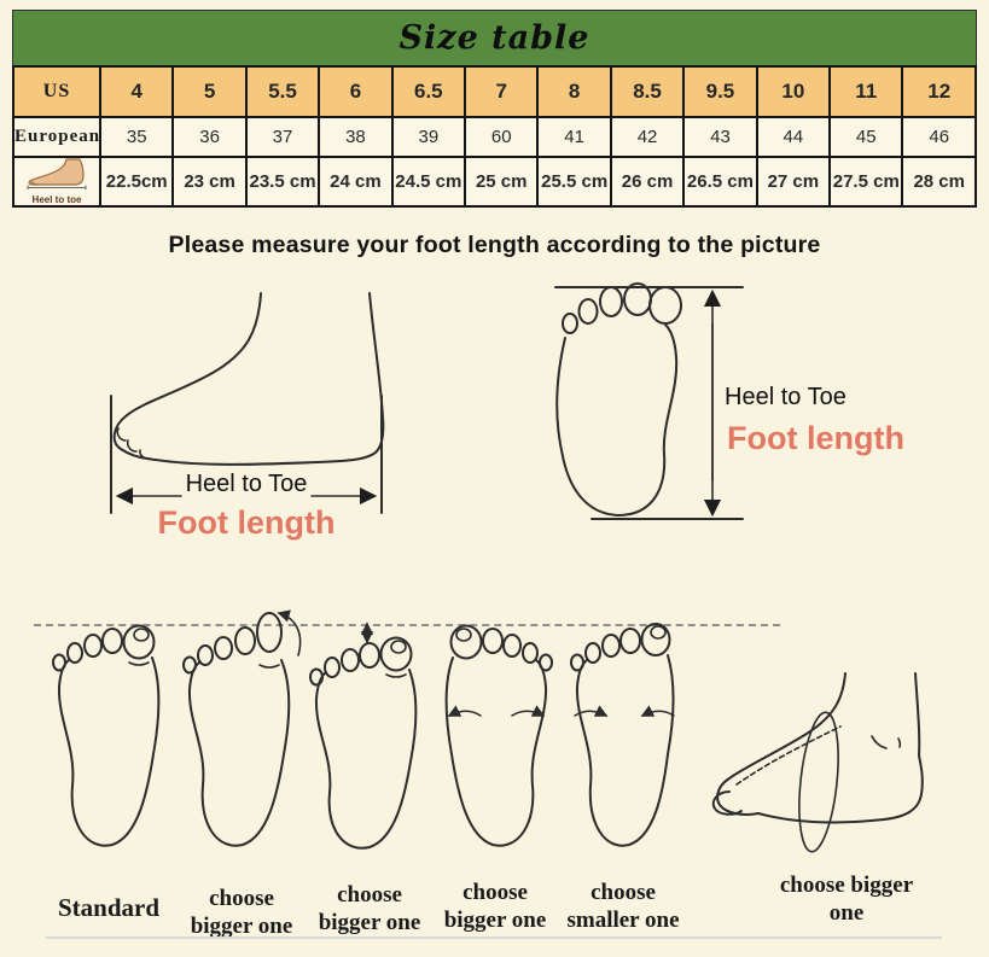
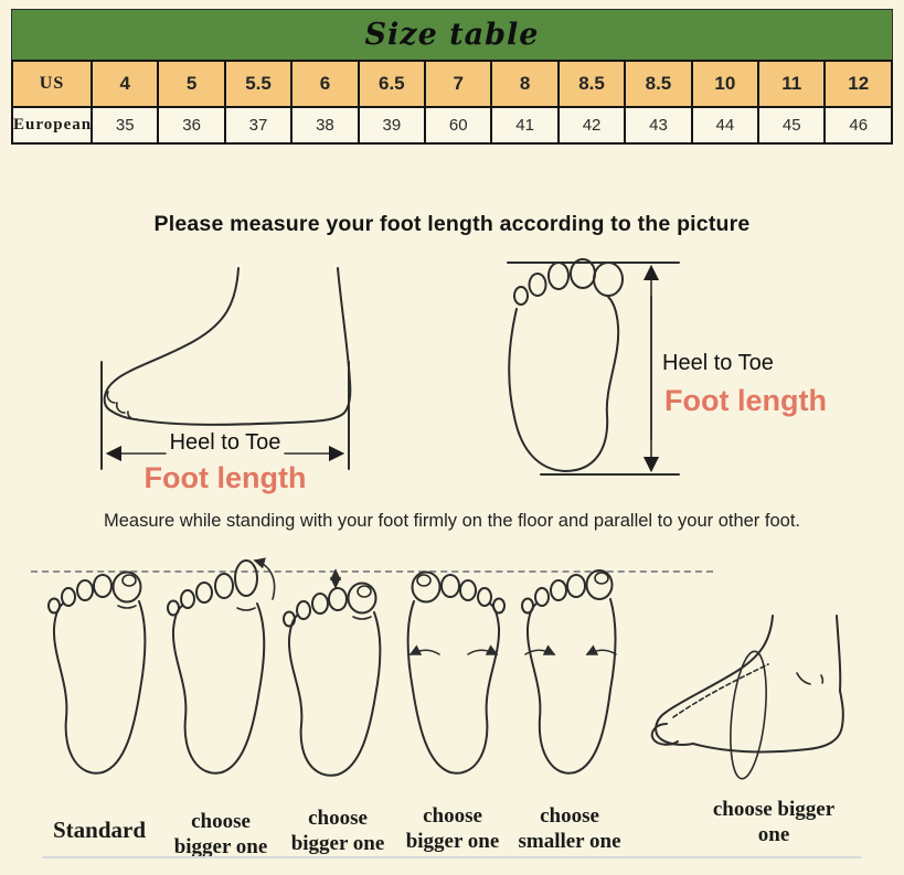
  Size table
- US	4	5	5.5	6	6.5	7	8	8.5	9.5	10	11	12
+ US	4	5	5.5	6	6.5	7	8	8.5	8.5	10	11	12
  European	35	36	37	38	39	60	41	42	43	44	45	46
- Heel to toe	22.5cm	23 cm	23.5 cm	24 cm	24.5 cm	25 cm	25.5 cm	26 cm	26.5 cm	27 cm	27.5 cm	28 cm
  Please measure your foot length according to the picture
  Heel to Toe
  Foot length
  Heel to Toe
  Foot length
+ Measure while standing with your foot firmly on the floor and parallel to your other foot.
  Standard
  choose bigger one
  choose bigger one
  choose bigger one
  choose smaller one
  choose bigger one
